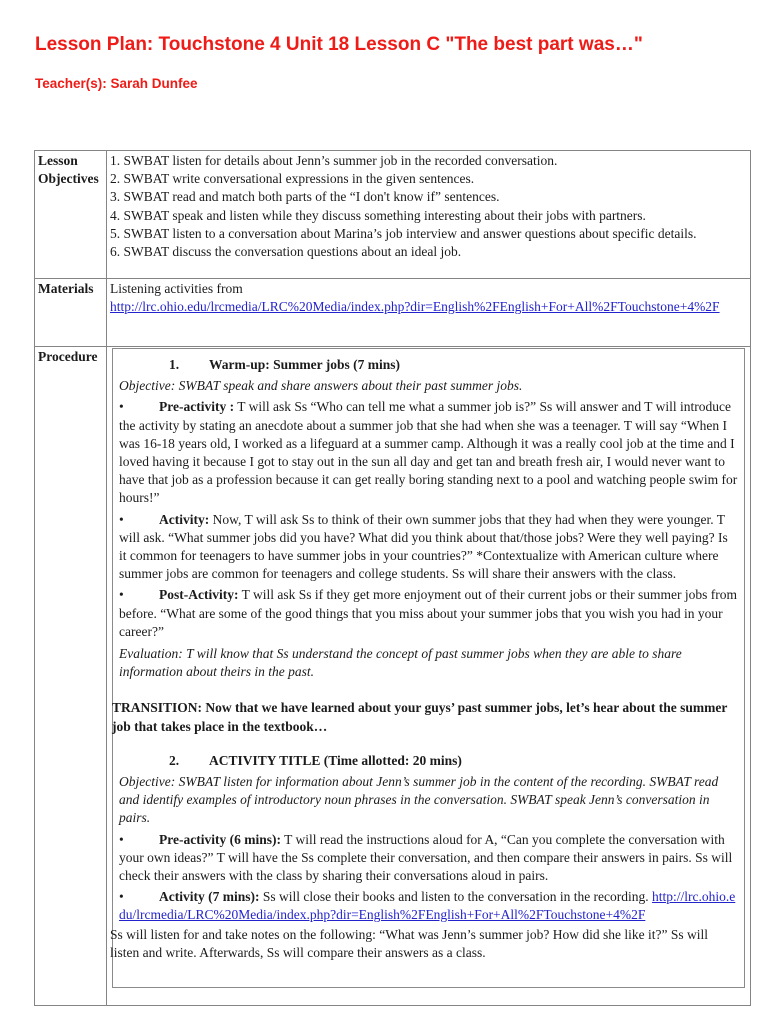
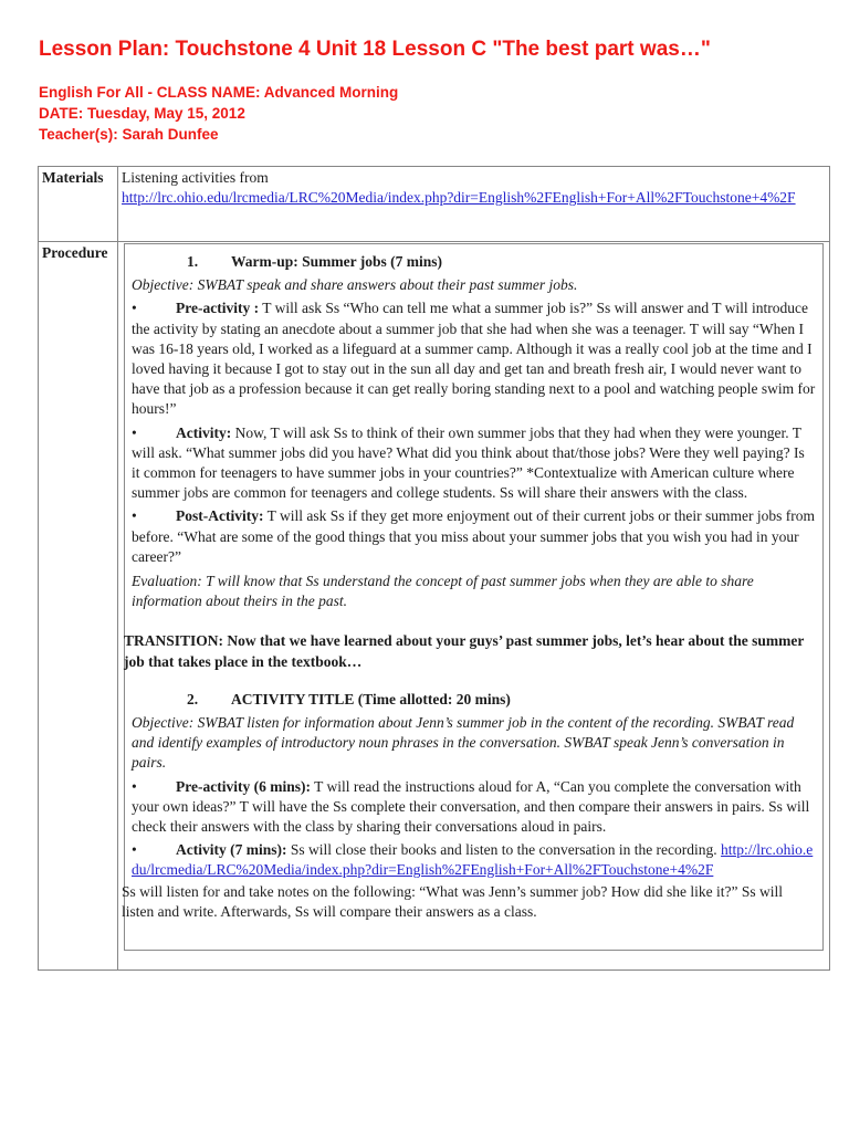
  Lesson Plan: Touchstone 4 Unit 18 Lesson C "The best part was…"
+ English For All - CLASS NAME: Advanced Morning
+ DATE: Tuesday, May 15, 2012
  Teacher(s): Sarah Dunfee
- Lesson Objectives	1. SWBAT listen for details about Jenn’s summer job in the recorded conversation. 2. SWBAT write conversational expressions in the given sentences. 3. SWBAT read and match both parts of the “I don't know if” sentences. 4. SWBAT speak and listen while they discuss something interesting about their jobs with partners. 5. SWBAT listen to a conversation about Marina’s job interview and answer questions about specific details. 6. SWBAT discuss the conversation questions about an ideal job.
  Materials	Listening activities from http://lrc.ohio.edu/lrcmedia/LRC%20Media/index.php?dir=English%2FEnglish+For+All%2FTouchstone+4%2F
  Procedure	1. Warm-up: Summer jobs (7 mins) Objective: SWBAT speak and share answers about their past summer jobs. • Pre-activity : T will ask Ss “Who can tell me what a summer job is?” Ss will answer and T will introduce the activity by stating an anecdote about a summer job that she had when she was a teenager. T will say “When I was 16-18 years old, I worked as a lifeguard at a summer camp. Although it was a really cool job at the time and I loved having it because I got to stay out in the sun all day and get tan and breath fresh air, I would never want to have that job as a profession because it can get really boring standing next to a pool and watching people swim for hours!” • Activity: Now, T will ask Ss to think of their own summer jobs that they had when they were younger. T will ask. “What summer jobs did you have? What did you think about that/those jobs? Were they well paying? Is it common for teenagers to have summer jobs in your countries?” *Contextualize with American culture where summer jobs are common for teenagers and college students. Ss will share their answers with the class. • Post-Activity: T will ask Ss if they get more enjoyment out of their current jobs or their summer jobs from before. “What are some of the good things that you miss about your summer jobs that you wish you had in your career?” Evaluation: T will know that Ss understand the concept of past summer jobs when they are able to share information about theirs in the past. TRANSITION: Now that we have learned about your guys’ past summer jobs, let’s hear about the summer job that takes place in the textbook… 2. ACTIVITY TITLE (Time allotted: 20 mins) Objective: SWBAT listen for information about Jenn’s summer job in the content of the recording. SWBAT read and identify examples of introductory noun phrases in the conversation. SWBAT speak Jenn’s conversation in pairs. • Pre-activity (6 mins): T will read the instructions aloud for A, “Can you complete the conversation with your own ideas?” T will have the Ss complete their conversation, and then compare their answers in pairs. Ss will check their answers with the class by sharing their conversations aloud in pairs. • Activity (7 mins): Ss will close their books and listen to the conversation in the recording. http://lrc.ohio.edu/lrcmedia/LRC%20Media/index.php?dir=English%2FEnglish+For+All%2FTouchstone+4%2F Ss will listen for and take notes on the following: “What was Jenn’s summer job? How did she like it?” Ss will listen and write. Afterwards, Ss will compare their answers as a class.
